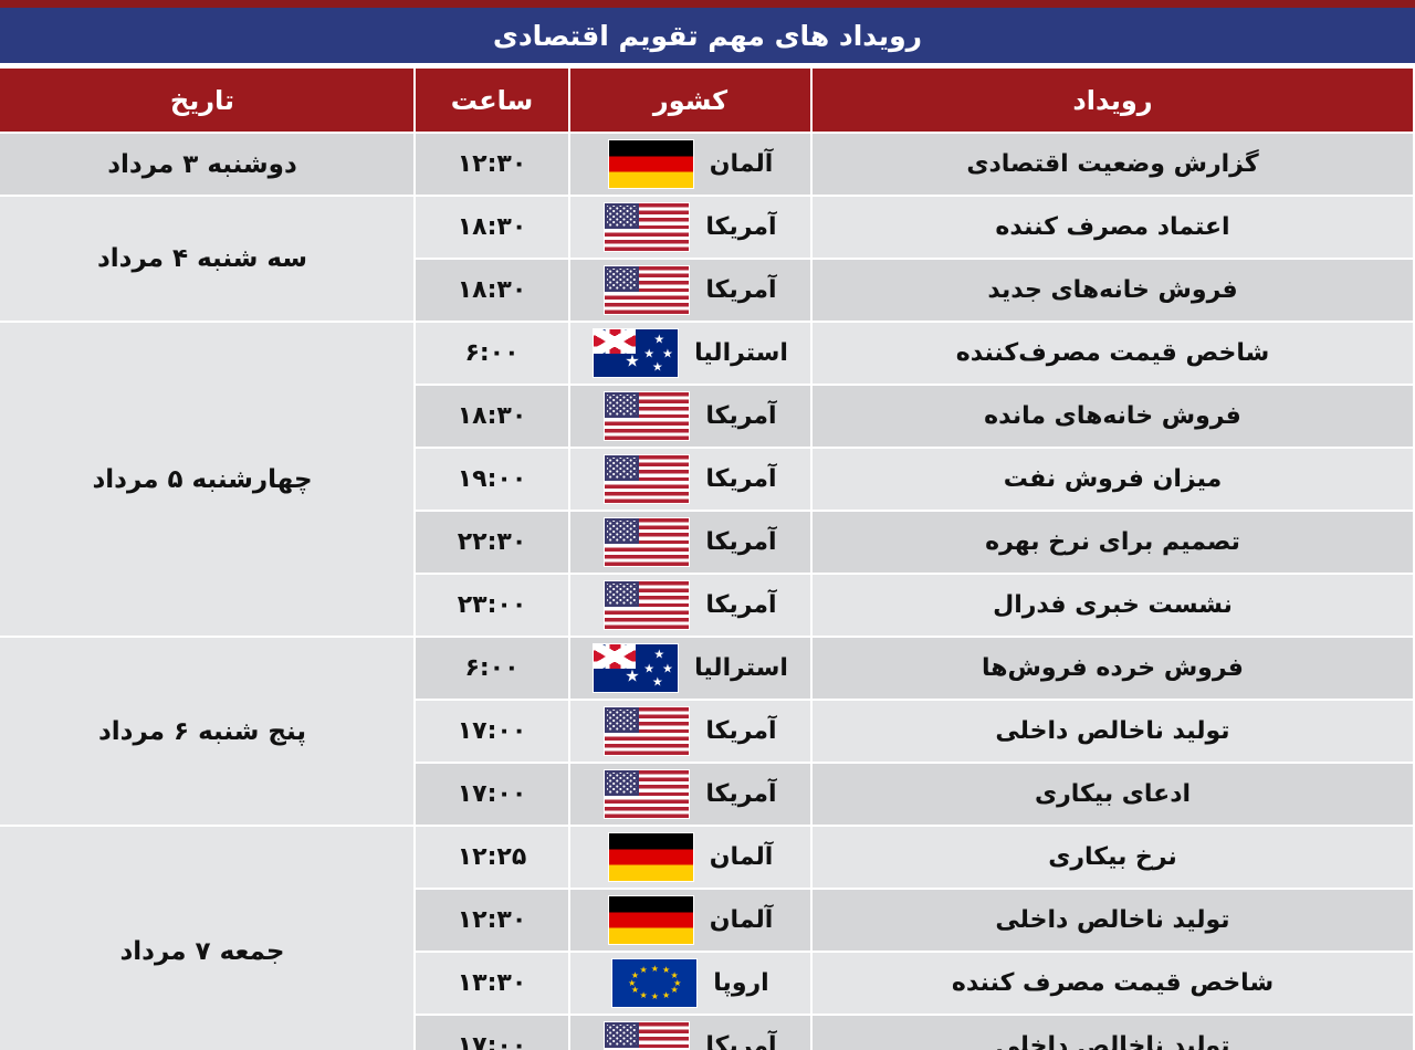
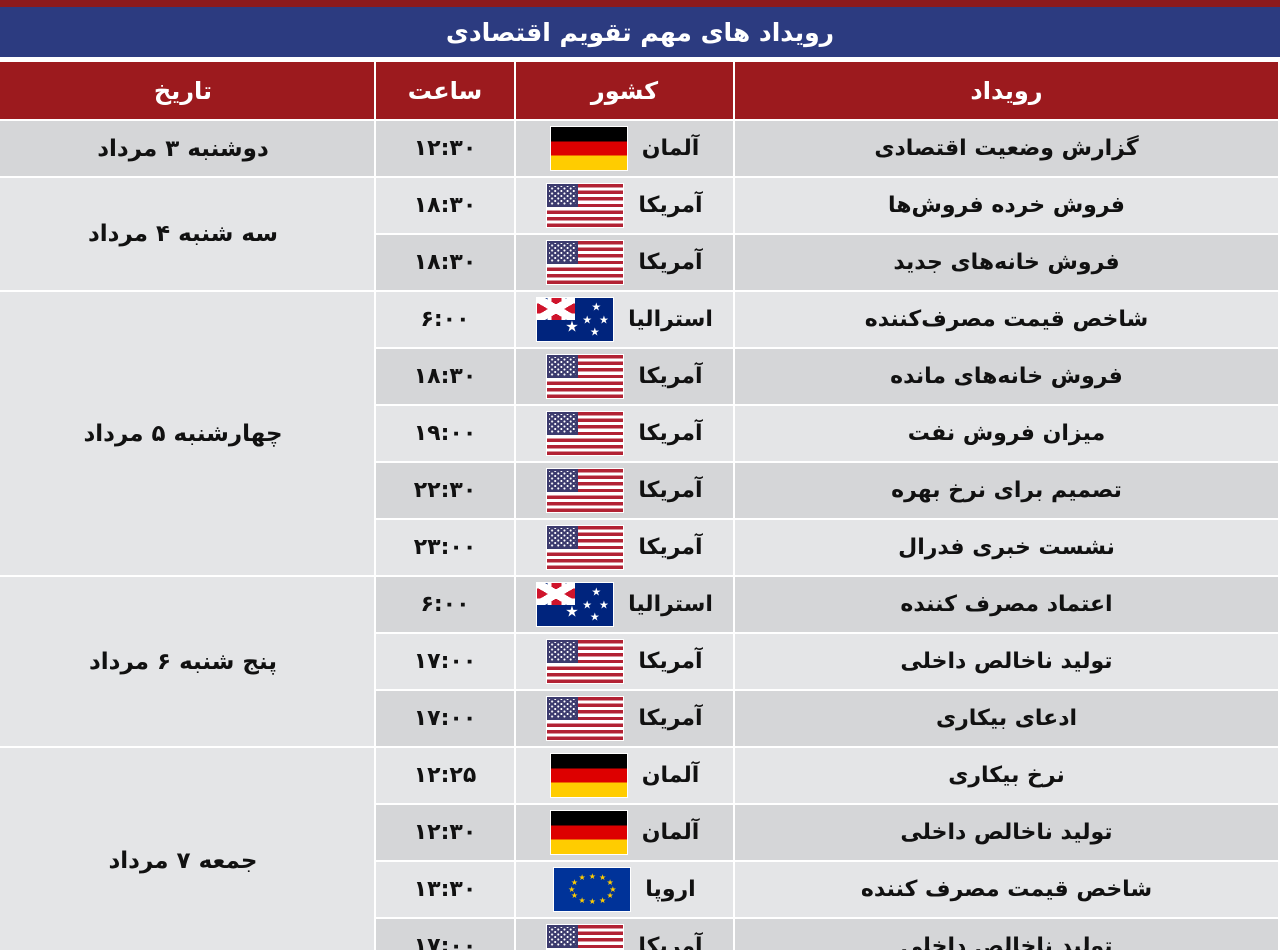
  رویداد های مهم تقویم اقتصادی
  رویداد	کشور	ساعت	تاریخ
  گزارش وضعیت اقتصادی	آلمان	۱۲:۳۰	دوشنبه ۳ مرداد
- اعتماد مصرف کننده	آمریکا	۱۸:۳۰	سه شنبه ۴ مرداد
+ فروش خرده فروش‌ها	آمریکا	۱۸:۳۰	سه شنبه ۴ مرداد
  فروش خانه‌های جدید	آمریکا	۱۸:۳۰
  شاخص قیمت مصرف‌کننده	استرالیا★★★★★	۶:۰۰	چهارشنبه ۵ مرداد
  فروش خانه‌های مانده	آمریکا	۱۸:۳۰
  میزان فروش نفت	آمریکا	۱۹:۰۰
  تصمیم برای نرخ بهره	آمریکا	۲۲:۳۰
  نشست خبری فدرال	آمریکا	۲۳:۰۰
- فروش خرده فروش‌ها	استرالیا★★★★★	۶:۰۰	پنج شنبه ۶ مرداد
+ اعتماد مصرف کننده	استرالیا★★★★★	۶:۰۰	پنج شنبه ۶ مرداد
  تولید ناخالص داخلی	آمریکا	۱۷:۰۰
  ادعای بیکاری	آمریکا	۱۷:۰۰
  نرخ بیکاری	آلمان	۱۲:۲۵	جمعه ۷ مرداد
  تولید ناخالص داخلی	آلمان	۱۲:۳۰
  شاخص قیمت مصرف کننده	اروپا★ ★★★★★★★★★★★	۱۳:۳۰
  تولید ناخالص داخلی	آمریکا	۱۷:۰۰
